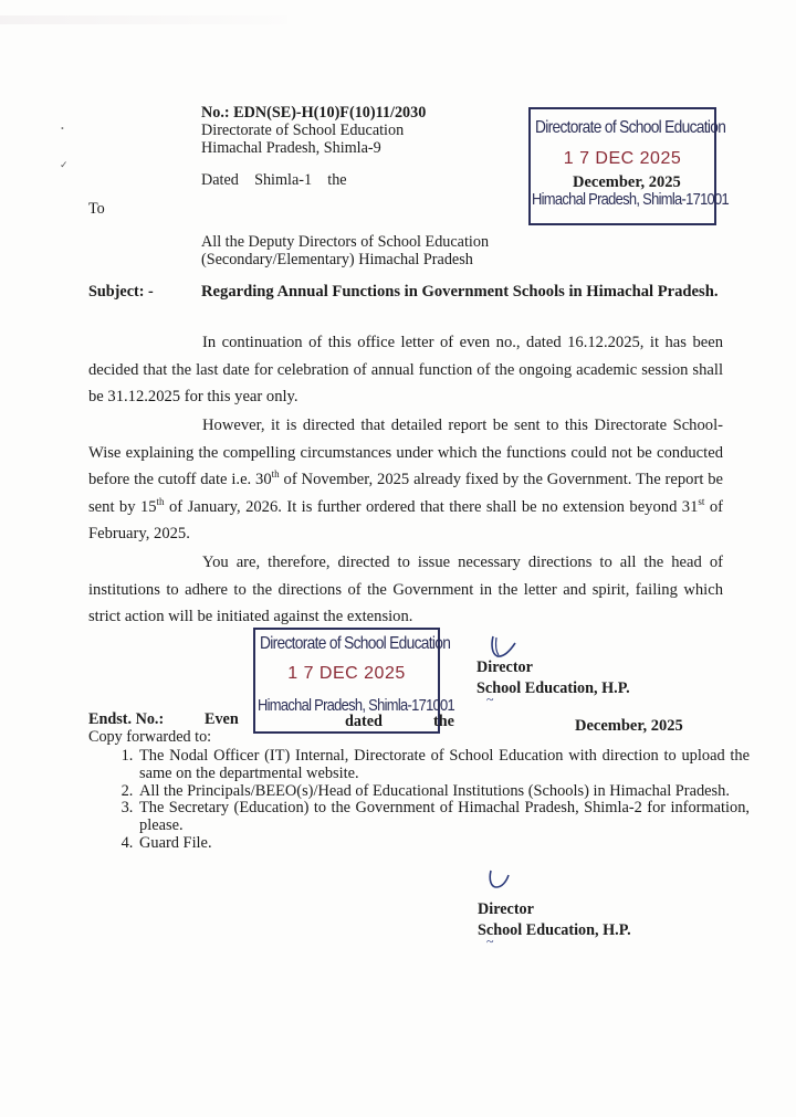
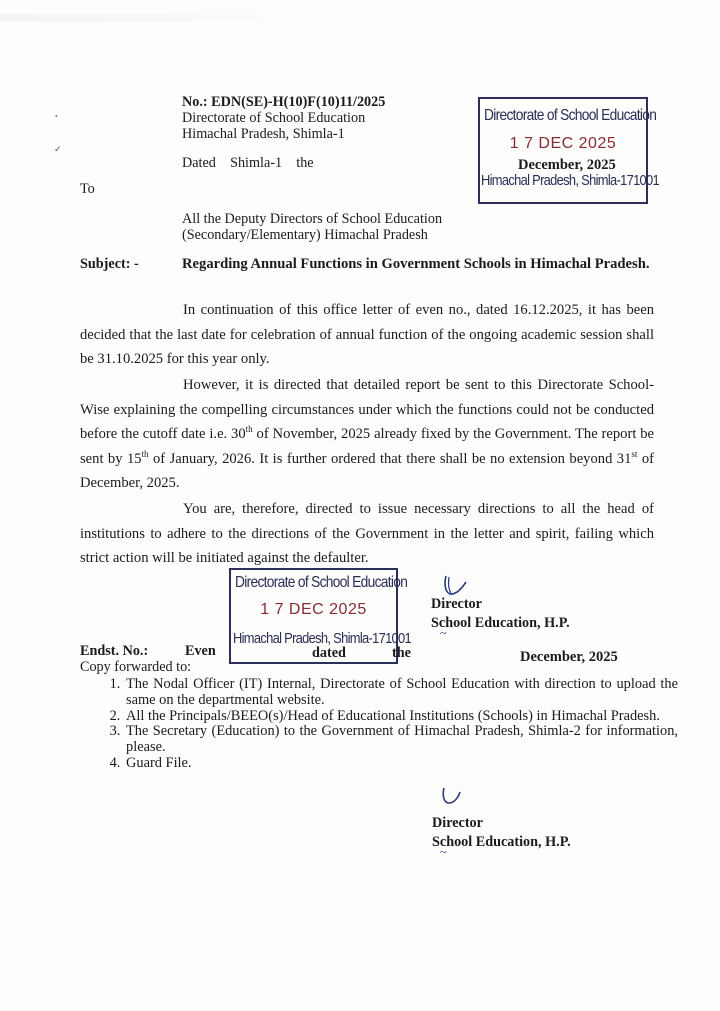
  •
  ✓
- No.: EDN(SE)-H(10)F(10)11/2030
+ No.: EDN(SE)-H(10)F(10)11/2025
  Directorate of School Education
- Himachal Pradesh, Shimla-9
+ Himachal Pradesh, Shimla-1
  Dated Shimla-1 the
  Directorate of School Education
  1 7 DEC 2025
  Himachal Pradesh, Shimla-171001
  December, 2025
  To
  All the Deputy Directors of School Education
  (Secondary/Elementary) Himachal Pradesh
  Subject: -
  Regarding Annual Functions in Government Schools in Himachal Pradesh.
- In continuation of this office letter of even no., dated 16.12.2025, it has been decided that the last date for celebration of annual function of the ongoing academic session shall be 31.12.2025 for this year only.
+ In continuation of this office letter of even no., dated 16.12.2025, it has been decided that the last date for celebration of annual function of the ongoing academic session shall be 31.10.2025 for this year only.
- However, it is directed that detailed report be sent to this Directorate School-Wise explaining the compelling circumstances under which the functions could not be conducted before the cutoff date i.e. 30th of November, 2025 already fixed by the Government. The report be sent by 15th of January, 2026. It is further ordered that there shall be no extension beyond 31st of February, 2025.
+ However, it is directed that detailed report be sent to this Directorate School-Wise explaining the compelling circumstances under which the functions could not be conducted before the cutoff date i.e. 30th of November, 2025 already fixed by the Government. The report be sent by 15th of January, 2026. It is further ordered that there shall be no extension beyond 31st of December, 2025.
- You are, therefore, directed to issue necessary directions to all the head of institutions to adhere to the directions of the Government in the letter and spirit, failing which strict action will be initiated against the extension.
+ You are, therefore, directed to issue necessary directions to all the head of institutions to adhere to the directions of the Government in the letter and spirit, failing which strict action will be initiated against the defaulter.
  Directorate of School Education
  1 7 DEC 2025
  Himachal Pradesh, Shimla-171001
  Director
  School Education, H.P.
  ~
  Endst. No.:
  Even
  dated
  the
  December, 2025
  Copy forwarded to:
  The Nodal Officer (IT) Internal, Directorate of School Education with direction to upload the same on the departmental website.
  All the Principals/BEEO(s)/Head of Educational Institutions (Schools) in Himachal Pradesh.
  The Secretary (Education) to the Government of Himachal Pradesh, Shimla-2 for information, please.
  Guard File.
  Director
  School Education, H.P.
  ~
